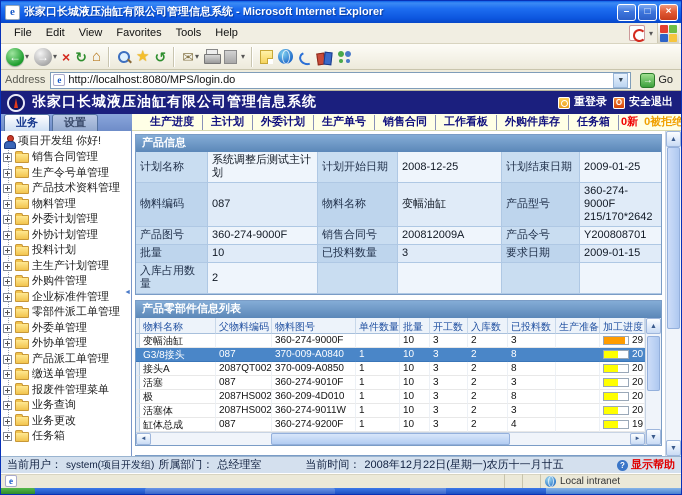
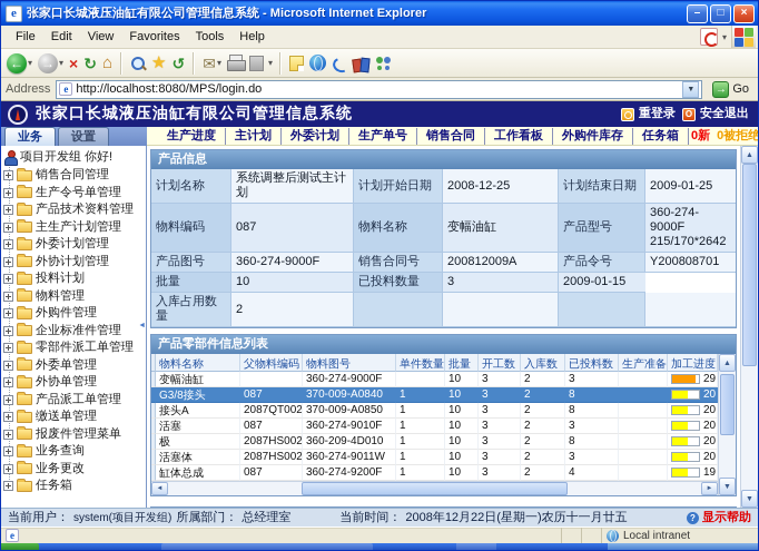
  e
  张家口长城液压油缸有限公司管理信息系统 - Microsoft Internet Explorer
  –
  □
  ×
  File
  Edit
  View
  Favorites
  Tools
  Help
  ▾
  ←
  ▾
  →
  ▾
  ×
  ↻
  ⌂
  ★
  ↺
  ✉
  ▾
  ▾
  Address
  e
  http://localhost:8080/MPS/login.do
  →
  Go
  张家口长城液压油缸有限公司管理信息系统
  重登录
  O
  安全退出
  业务
  设置
  生产进度
  主计划
  外委计划
  生产单号
  销售合同
  工作看板
  外购件库存
  任务箱
  0新
  0被拒绝
  项目开发组 你好!
  销售合同管理
  生产令号单管理
  产品技术资料管理
- 物料管理
+ 主生产计划管理
  外委计划管理
  外协计划管理
  投料计划
- 主生产计划管理
+ 物料管理
  外购件管理
  企业标准件管理
  零部件派工单管理
  外委单管理
  外协单管理
  产品派工单管理
  缴送单管理
  报废件管理菜单
  业务查询
  业务更改
  任务箱
  产品信息
  计划名称
  系统调整后测试主计划
  计划开始日期
  2008-12-25
  计划结束日期
  2009-01-25
  物料编码
  087
  物料名称
  变幅油缸
  产品型号
  360-274-9000F 215/170*2642
  产品图号
  360-274-9000F
  销售合同号
  200812009A
  产品令号
  Y200808701
  批量
  10
  已投料数量
  3
- 要求日期
  2009-01-15
  入库占用数量
  2
  产品零部件信息列表
  物料名称
  父物料编码
  物料图号
  单件数量
  批量
  开工数
  入库数
  已投料数
  生产准备
  加工进度
  变幅油缸
  360-274-9000F
  10
  3
  2
  3
  G3/8接头
  087
  370-009-A0840
  1
  10
  3
  2
  8
  接头A
  2087QT002
  370-009-A0850
  1
  10
  3
  2
  8
  活塞
  087
  360-274-9010F
  1
  10
  3
  2
  3
  极
  2087HS002
  360-209-4D010
  1
  10
  3
  2
  8
  活塞体
  2087HS002
  360-274-9011W
  1
  10
  3
  2
  3
  缸体总成
  087
  360-274-9200F
  1
  10
  3
  2
  4
  当前用户：
  system(项目开发组)
  所属部门：
  总经理室
  当前时间：
  2008年12月22日(星期一)农历十一月廿五
  ?
  显示帮助
  e
  Local intranet
